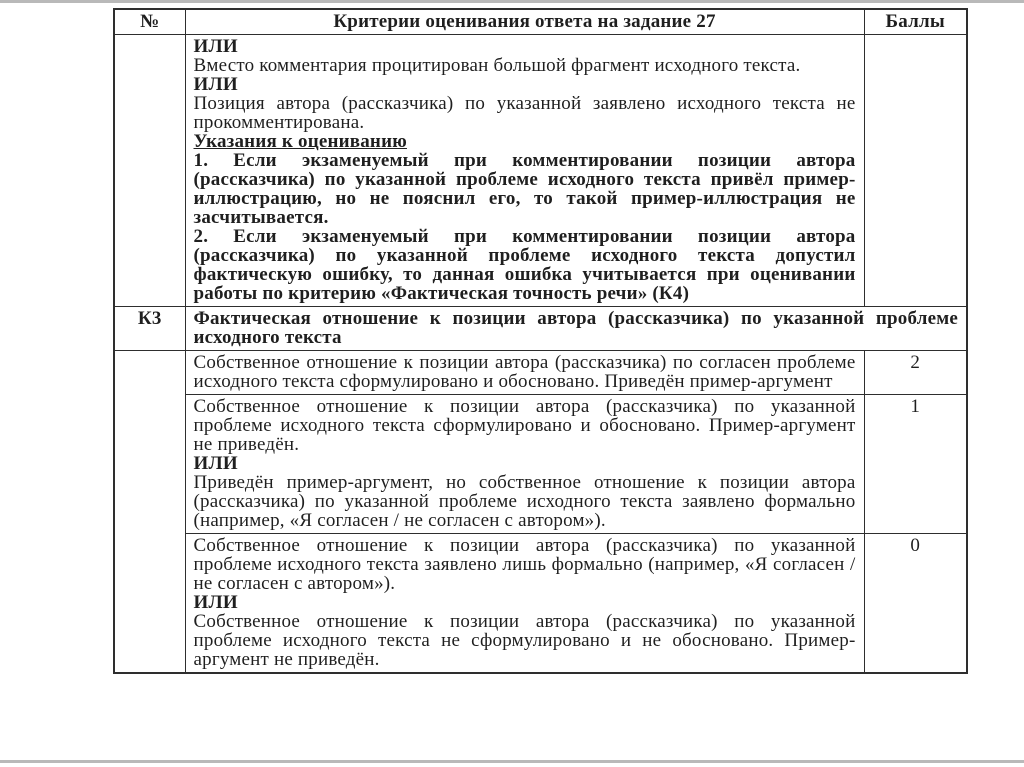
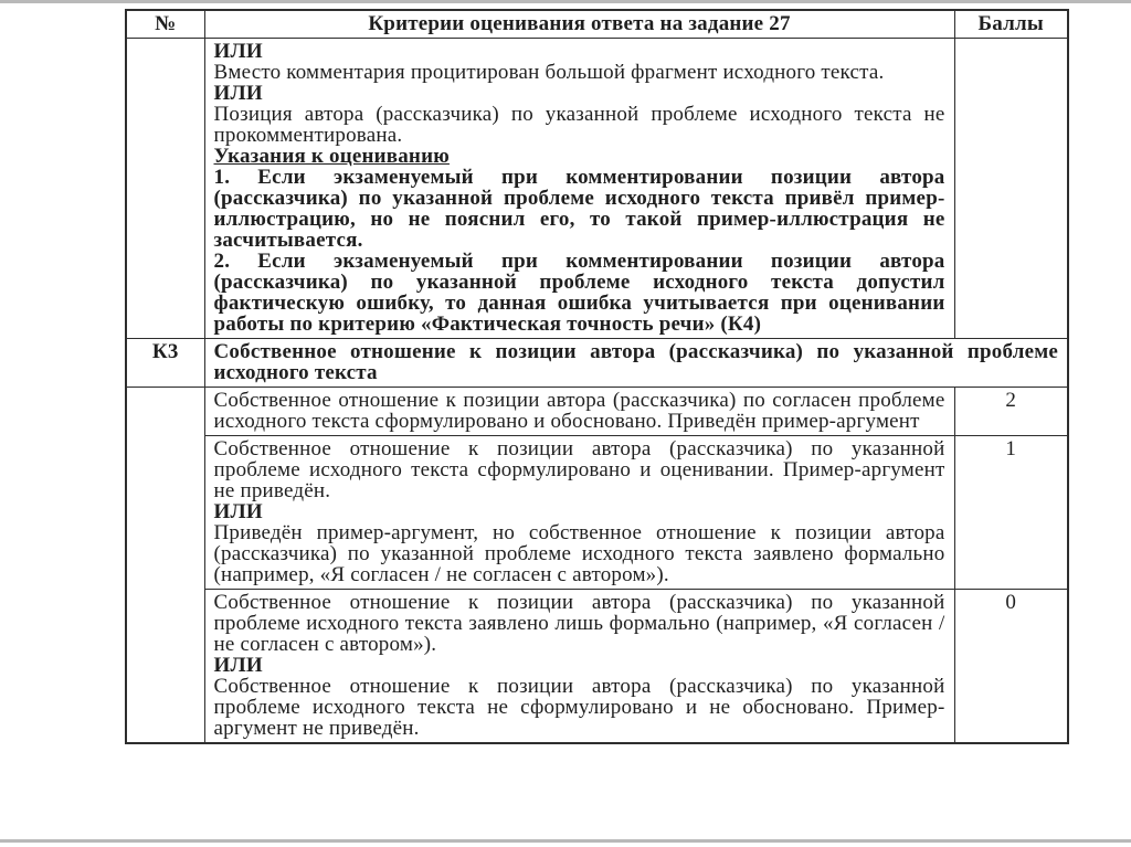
  №	Критерии оценивания ответа на задание 27	Баллы
- 	ИЛИ Вместо комментария процитирован большой фрагмент ис­ходного текста. ИЛИ Позиция автора (рассказчика) по указанной заявлено ис­ходного текста не прокомментирована. Указания к оцениванию 1. Если экзаменуемый при комментировании позиции автора (рассказчика) по указанной проблеме исходного текста привёл пример-иллюстрацию, но не пояснил его, то такой пример-ил­люстрация не засчитывается. 2. Если экзаменуемый при комментировании позиции автора (рассказчика) по указанной проблеме исходного текста допу­стил фактическую ошибку, то данная ошибка учитывается при оценивании работы по критерию «Фактическая точность речи» (К4)
+ 	ИЛИ Вместо комментария процитирован большой фрагмент ис­ходного текста. ИЛИ Позиция автора (рассказчика) по указанной проблеме ис­ходного текста не прокомментирована. Указания к оцениванию 1. Если экзаменуемый при комментировании позиции автора (рассказчика) по указанной проблеме исходного текста привёл пример-иллюстрацию, но не пояснил его, то такой пример-ил­люстрация не засчитывается. 2. Если экзаменуемый при комментировании позиции автора (рассказчика) по указанной проблеме исходного текста допу­стил фактическую ошибку, то данная ошибка учитывается при оценивании работы по критерию «Фактическая точность речи» (К4)
- К3	Фактическая отношение к позиции автора (рассказчика) по указанной проблеме исходного текста
+ К3	Собственное отношение к позиции автора (рассказчика) по указанной проблеме исходного текста
  	Собственное отношение к позиции автора (рассказчика) по согласен проблеме исходного текста сформулировано и обосновано. Приведён пример-аргумент	2
- Собственное отношение к позиции автора (рассказчика) по указанной проблеме исходного текста сформулировано и обосновано. Пример-аргумент не приведён. ИЛИ Приведён пример-аргумент, но собственное отношение к позиции автора (рассказчика) по указанной проблеме ис­ходного текста заявлено формально (например, «Я согла­сен / не согласен с автором»).	1
+ Собственное отношение к позиции автора (рассказчика) по указанной проблеме исходного текста сформулировано и оценивании. Пример-аргумент не приведён. ИЛИ Приведён пример-аргумент, но собственное отношение к позиции автора (рассказчика) по указанной проблеме ис­ходного текста заявлено формально (например, «Я согла­сен / не согласен с автором»).	1
  Собственное отношение к позиции автора (рассказчика) по указанной проблеме исходного текста заявлено лишь фор­мально (например, «Я согласен / не согласен с автором»). ИЛИ Собственное отношение к позиции автора (рассказчика) по указанной проблеме исходного текста не сформулировано и не обосновано. Пример-аргумент не приведён.	0
